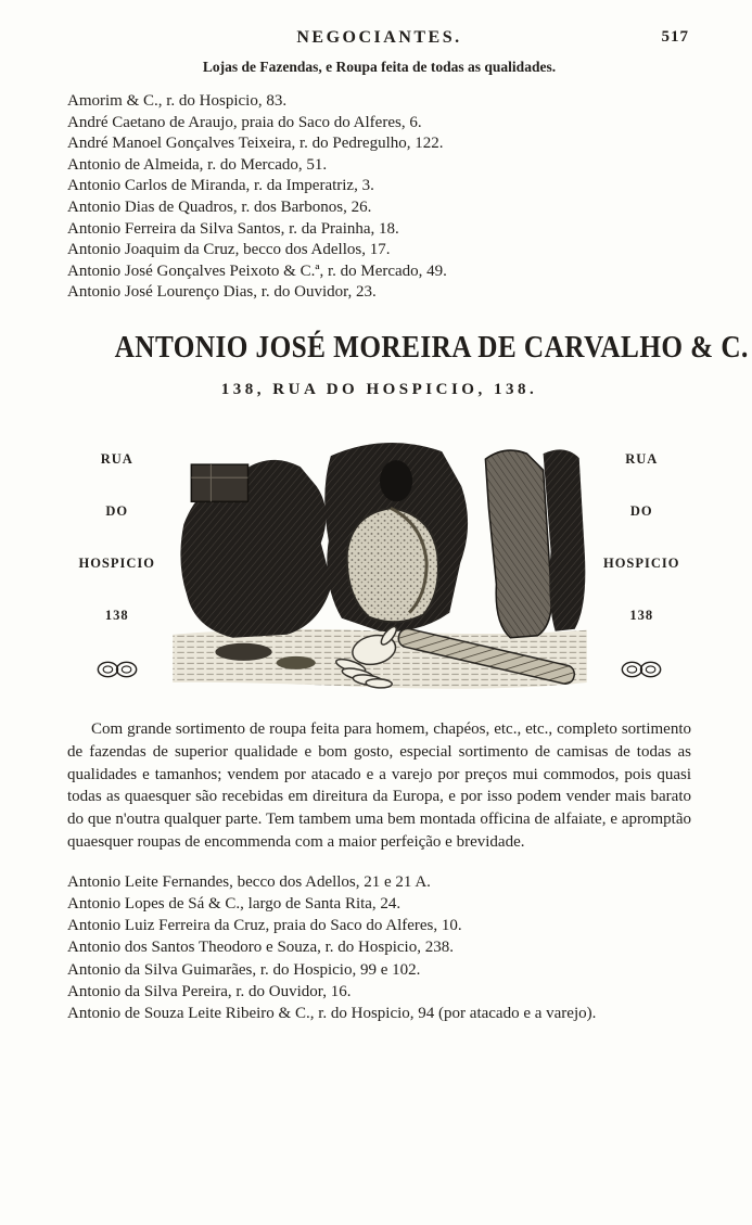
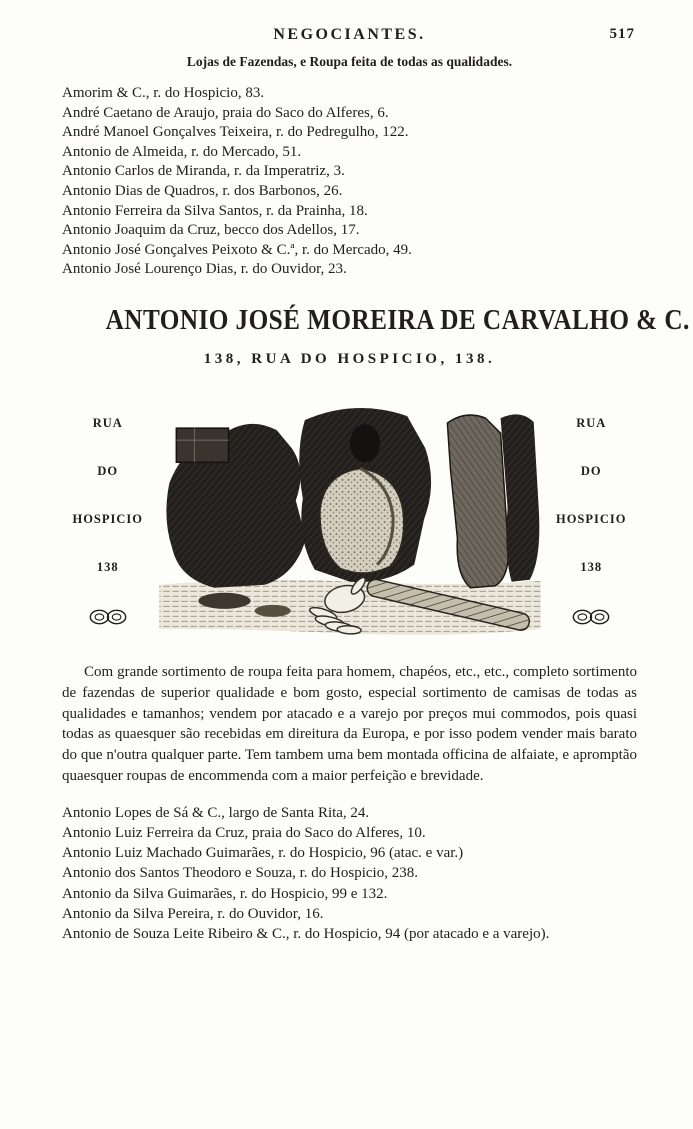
  NEGOCIANTES.
  517
  Lojas de Fazendas, e Roupa feita de todas as qualidades.
  Amorim & C., r. do Hospicio, 83.
  André Caetano de Araujo, praia do Saco do Alferes, 6.
  André Manoel Gonçalves Teixeira, r. do Pedregulho, 122.
  Antonio de Almeida, r. do Mercado, 51.
  Antonio Carlos de Miranda, r. da Imperatriz, 3.
  Antonio Dias de Quadros, r. dos Barbonos, 26.
  Antonio Ferreira da Silva Santos, r. da Prainha, 18.
  Antonio Joaquim da Cruz, becco dos Adellos, 17.
  Antonio José Gonçalves Peixoto & C.ª, r. do Mercado, 49.
  Antonio José Lourenço Dias, r. do Ouvidor, 23.
  ANTONIO JOSÉ MOREIRA DE CARVALHO & C.
  138, RUA DO HOSPICIO, 138.
  RUA
  DO
  HOSPICIO
  138
  RUA
  DO
  HOSPICIO
  138
  Com grande sortimento de roupa feita para homem, chapéos, etc., etc., completo sortimento de fazendas de superior qualidade e bom gosto, especial sortimento de camisas de todas as qualidades e tamanhos; vendem por atacado e a varejo por preços mui commodos, pois quasi todas as quaesquer são recebidas em direitura da Europa, e por isso podem vender mais barato do que n'outra qualquer parte. Tem tambem uma bem montada officina de alfaiate, e apromptão quaesquer roupas de encommenda com a maior perfeição e brevidade.
- Antonio Leite Fernandes, becco dos Adellos, 21 e 21 A.
  Antonio Lopes de Sá & C., largo de Santa Rita, 24.
  Antonio Luiz Ferreira da Cruz, praia do Saco do Alferes, 10.
+ Antonio Luiz Machado Guimarães, r. do Hospicio, 96 (atac. e var.)
  Antonio dos Santos Theodoro e Souza, r. do Hospicio, 238.
- Antonio da Silva Guimarães, r. do Hospicio, 99 e 102.
+ Antonio da Silva Guimarães, r. do Hospicio, 99 e 132.
  Antonio da Silva Pereira, r. do Ouvidor, 16.
  Antonio de Souza Leite Ribeiro & C., r. do Hospicio, 94 (por atacado e a varejo).
